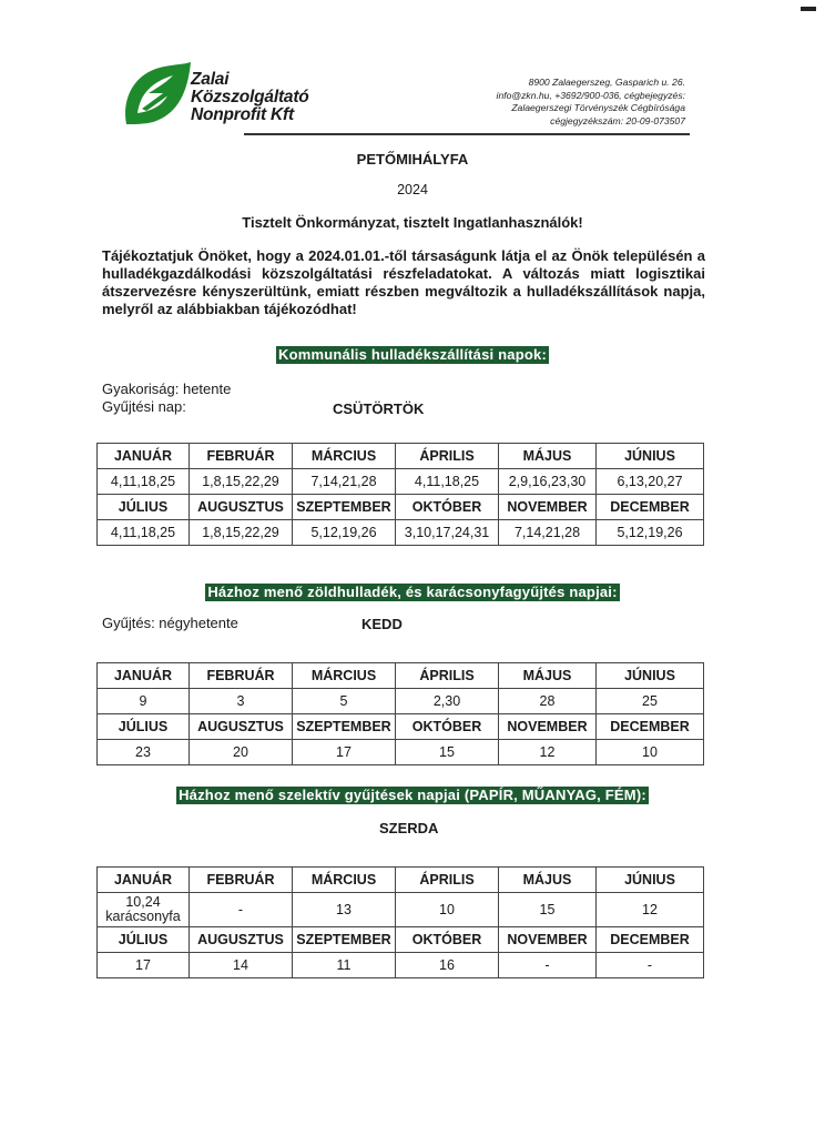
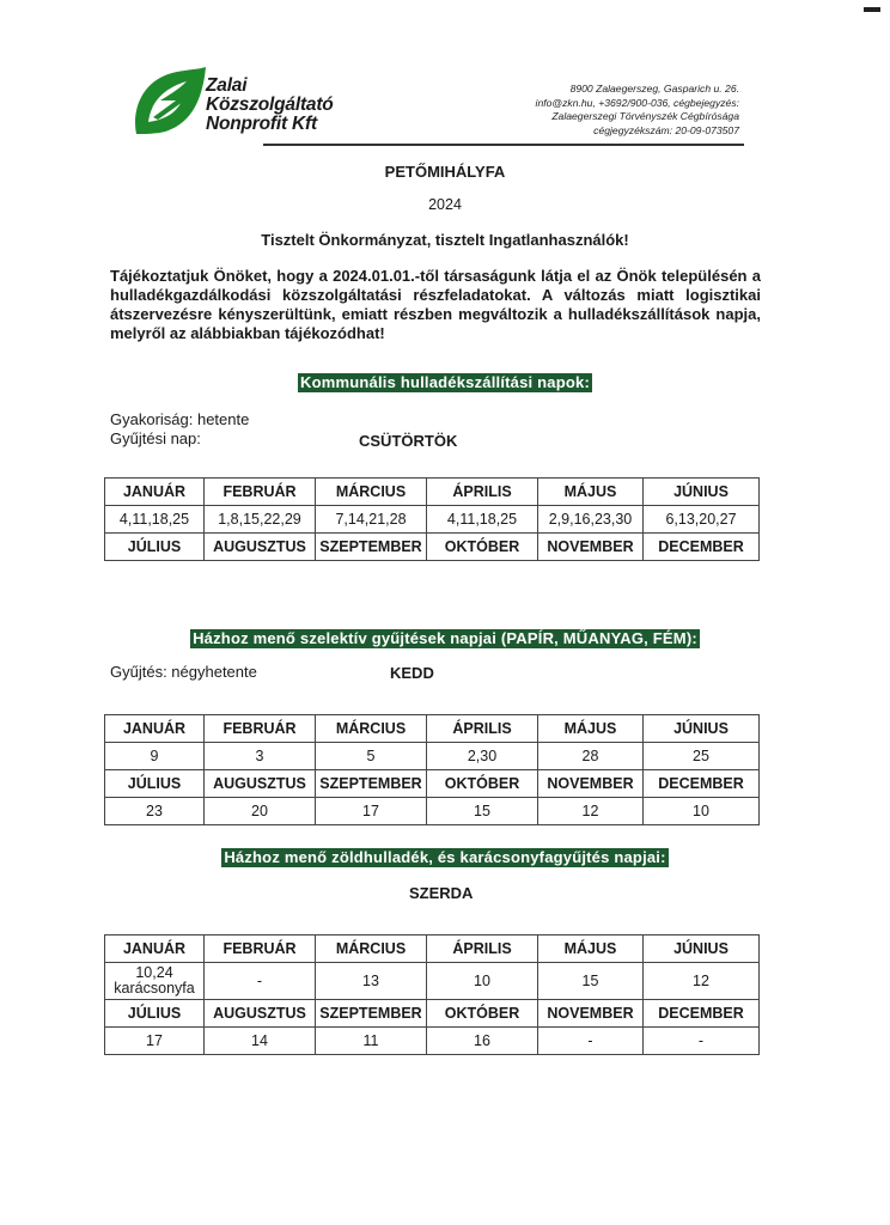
  Zalai
  Közszolgáltató
  Nonprofit Kft
  8900 Zalaegerszeg, Gasparich u. 26.
  info@zkn.hu, +3692/900-036, cégbejegyzés:
  Zalaegerszegi Törvényszék Cégbírósága
  cégjegyzékszám: 20-09-073507
  PETŐMIHÁLYFA
  2024
  Tisztelt Önkormányzat, tisztelt Ingatlanhasználók!
  Tájékoztatjuk Önöket, hogy a 2024.01.01.-től társaságunk látja el az Önök településén a hulladékgazdálkodási közszolgáltatási részfeladatokat. A változás miatt logisztikai átszervezésre kényszerültünk, emiatt részben megváltozik a hulladékszállítások napja, melyről az alábbiakban tájékozódhat!
  Kommunális hulladékszállítási napok:
  Gyakoriság: hetente
  Gyűjtési nap:
  CSÜTÖRTÖK
  JANUÁR	FEBRUÁR	MÁRCIUS	ÁPRILIS	MÁJUS	JÚNIUS
  4,11,18,25	1,8,15,22,29	7,14,21,28	4,11,18,25	2,9,16,23,30	6,13,20,27
  JÚLIUS	AUGUSZTUS	SZEPTEMBER	OKTÓBER	NOVEMBER	DECEMBER
- 4,11,18,25	1,8,15,22,29	5,12,19,26	3,10,17,24,31	7,14,21,28	5,12,19,26
- Házhoz menő zöldhulladék, és karácsonyfagyűjtés napjai:
+ Házhoz menő szelektív gyűjtések napjai (PAPÍR, MŰANYAG, FÉM):
  Gyűjtés: négyhetente
  KEDD
  JANUÁR	FEBRUÁR	MÁRCIUS	ÁPRILIS	MÁJUS	JÚNIUS
  9	3	5	2,30	28	25
  JÚLIUS	AUGUSZTUS	SZEPTEMBER	OKTÓBER	NOVEMBER	DECEMBER
  23	20	17	15	12	10
- Házhoz menő szelektív gyűjtések napjai (PAPÍR, MŰANYAG, FÉM):
+ Házhoz menő zöldhulladék, és karácsonyfagyűjtés napjai:
  SZERDA
  JANUÁR	FEBRUÁR	MÁRCIUS	ÁPRILIS	MÁJUS	JÚNIUS
  10,24 karácsonyfa	-	13	10	15	12
  JÚLIUS	AUGUSZTUS	SZEPTEMBER	OKTÓBER	NOVEMBER	DECEMBER
  17	14	11	16	-	-
